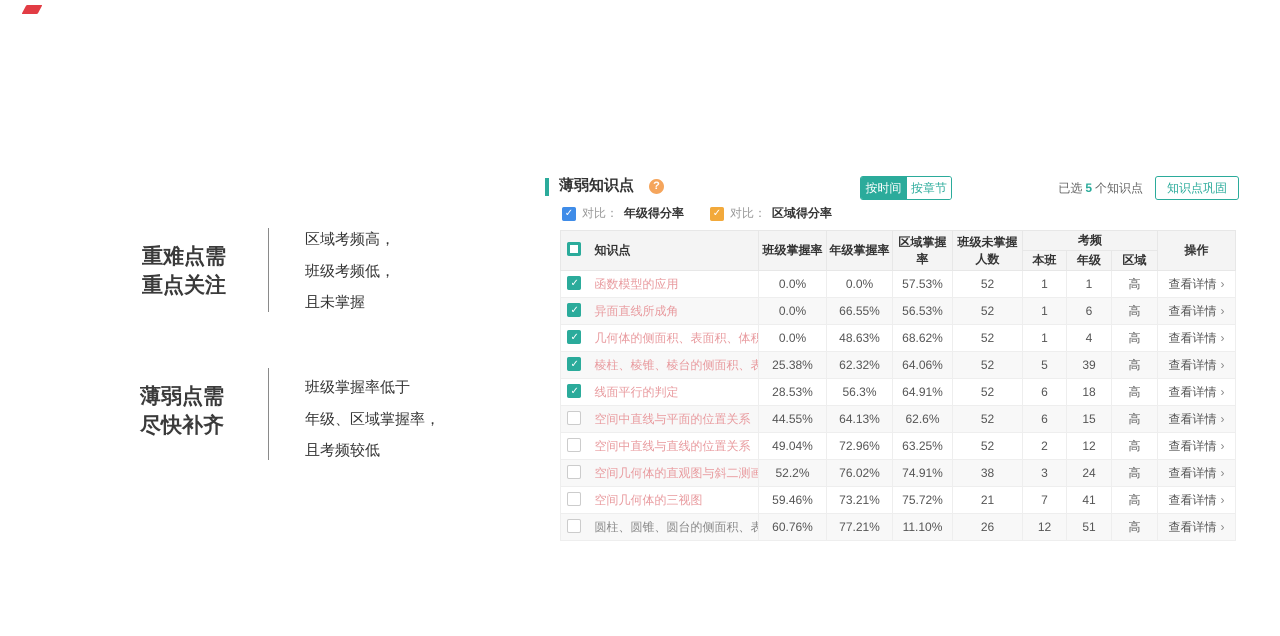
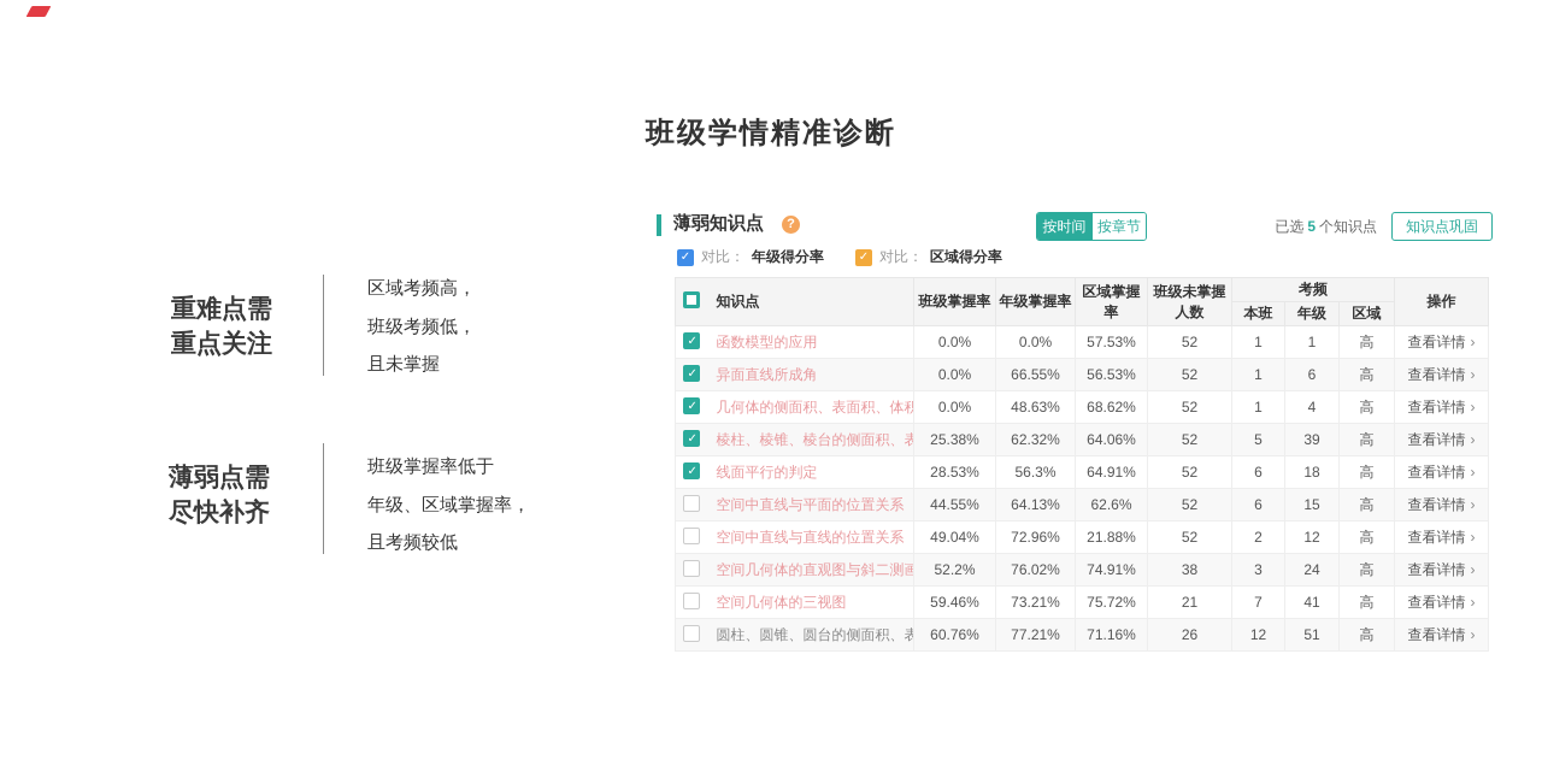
+ 班级学情精准诊断
  重难点需
  重点关注
  区域考频高，
  班级考频低，
  且未掌握
  薄弱点需
  尽快补齐
  班级掌握率低于
  年级、区域掌握率，
  且考频较低
  薄弱知识点
  ?
  按时间
  按章节
  已选 5 个知识点
  知识点巩固
  对比：
  年级得分率
  对比：
  区域得分率
  	知识点	班级掌握率	年级掌握率	区域掌握率	班级未掌握人数	考频	操作
  本班	年级	区域
  	函数模型的应用	0.0%	0.0%	57.53%	52	1	1	高	查看详情 ›
  	异面直线所成角	0.0%	66.55%	56.53%	52	1	6	高	查看详情 ›
  	几何体的侧面积、表面积、体积	0.0%	48.63%	68.62%	52	1	4	高	查看详情 ›
  	棱柱、棱锥、棱台的侧面积、表	25.38%	62.32%	64.06%	52	5	39	高	查看详情 ›
  	线面平行的判定	28.53%	56.3%	64.91%	52	6	18	高	查看详情 ›
  	空间中直线与平面的位置关系	44.55%	64.13%	62.6%	52	6	15	高	查看详情 ›
- 	空间中直线与直线的位置关系	49.04%	72.96%	63.25%	52	2	12	高	查看详情 ›
+ 	空间中直线与直线的位置关系	49.04%	72.96%	21.88%	52	2	12	高	查看详情 ›
  	空间几何体的直观图与斜二测画	52.2%	76.02%	74.91%	38	3	24	高	查看详情 ›
  	空间几何体的三视图	59.46%	73.21%	75.72%	21	7	41	高	查看详情 ›
- 	圆柱、圆锥、圆台的侧面积、表	60.76%	77.21%	11.10%	26	12	51	高	查看详情 ›
+ 	圆柱、圆锥、圆台的侧面积、表	60.76%	77.21%	71.16%	26	12	51	高	查看详情 ›
